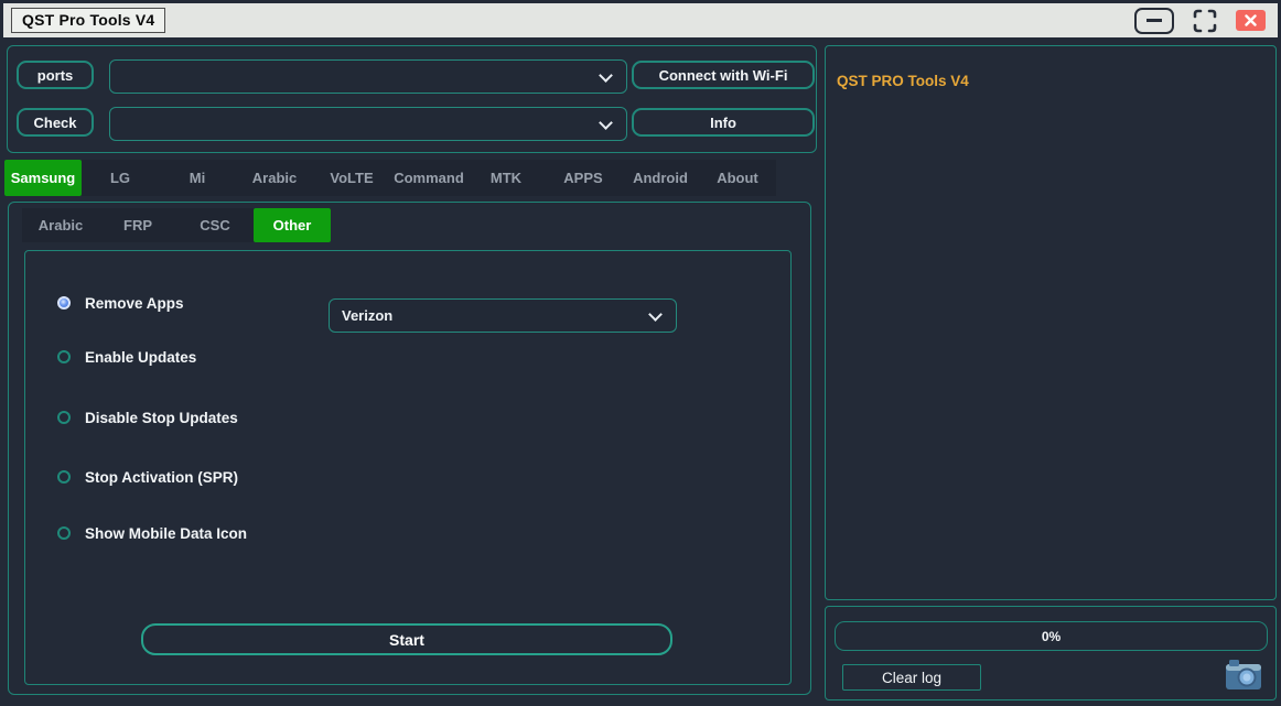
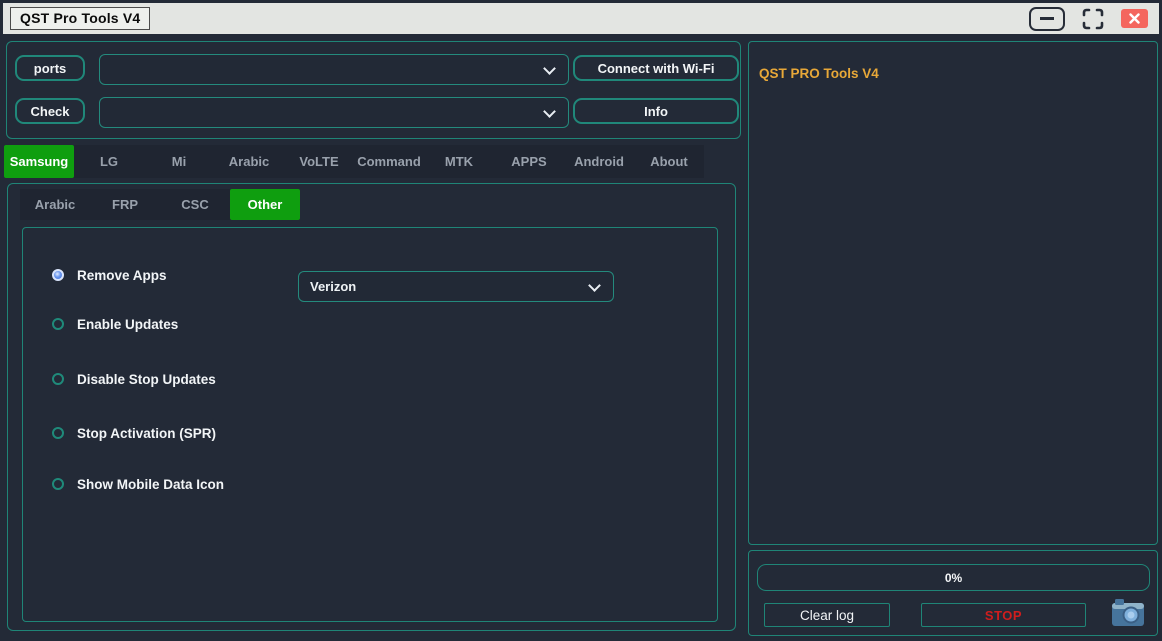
  QST Pro Tools V4
  ports
  Connect with Wi-Fi
  Check
  Info
  Samsung
  LG
  Mi
  Arabic
  VoLTE
  Command
  MTK
  APPS
  Android
  About
  Arabic
  FRP
  CSC
  Other
  Remove Apps
  Enable Updates
  Disable Stop Updates
  Stop Activation (SPR)
  Show Mobile Data Icon
  Verizon
- Start
  QST PRO Tools V4
  0%
  Clear log
+ STOP
